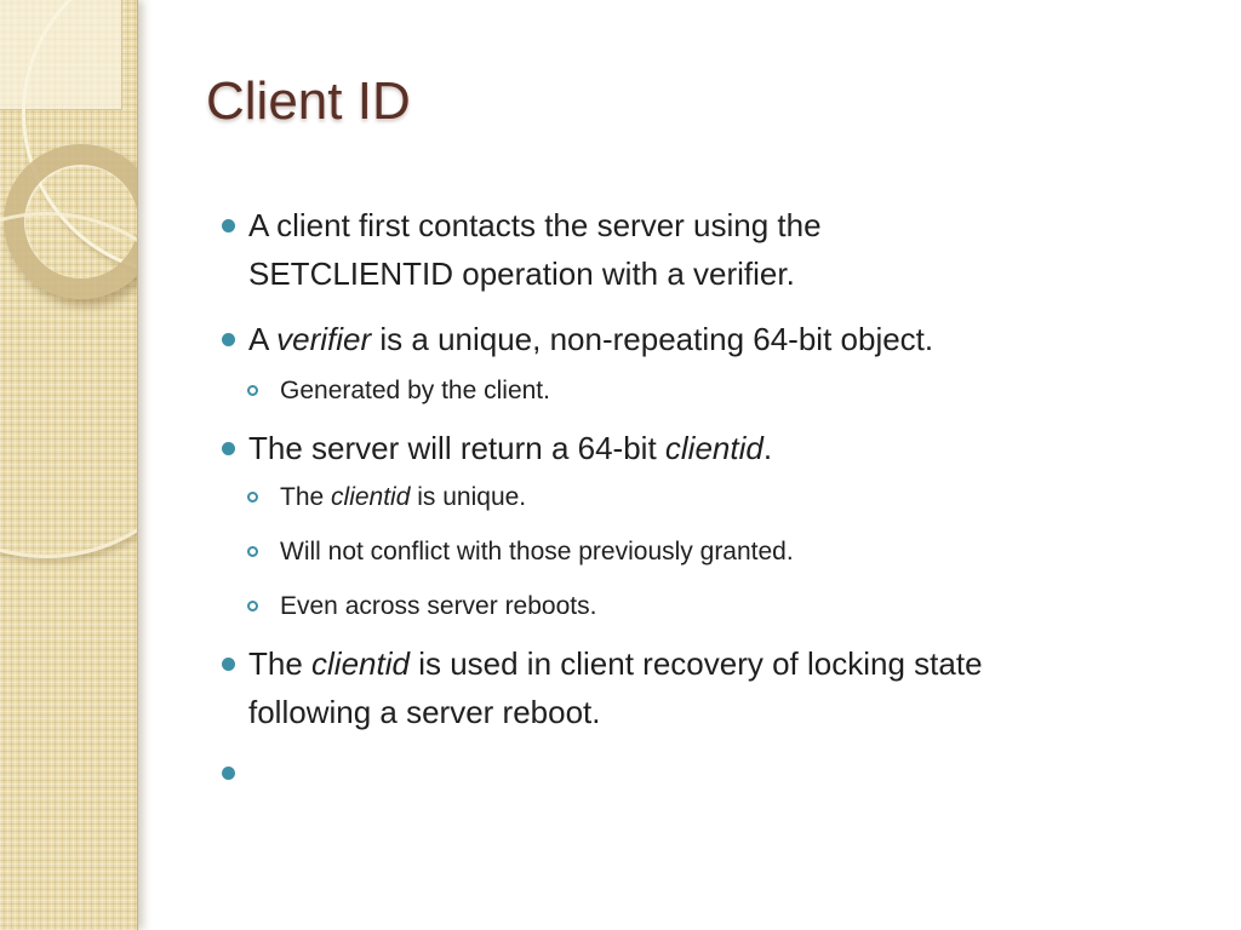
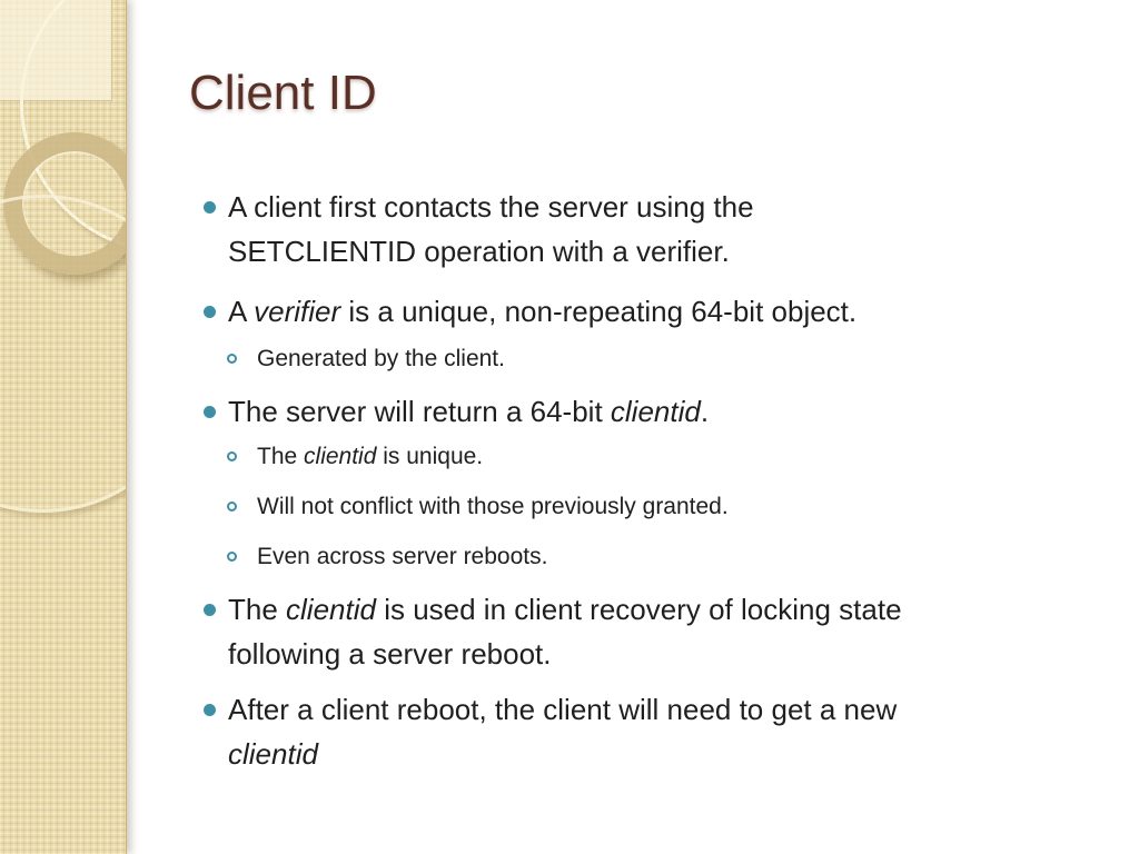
  Client ID
  A client first contacts the server using the
  SETCLIENTID operation with a verifier.
  A verifier is a unique, non-repeating 64-bit object.
  Generated by the client.
  The server will return a 64-bit clientid.
  The clientid is unique.
  Will not conflict with those previously granted.
  Even across server reboots.
  The clientid is used in client recovery of locking state
  following a server reboot.
+ After a client reboot, the client will need to get a new
+ clientid
